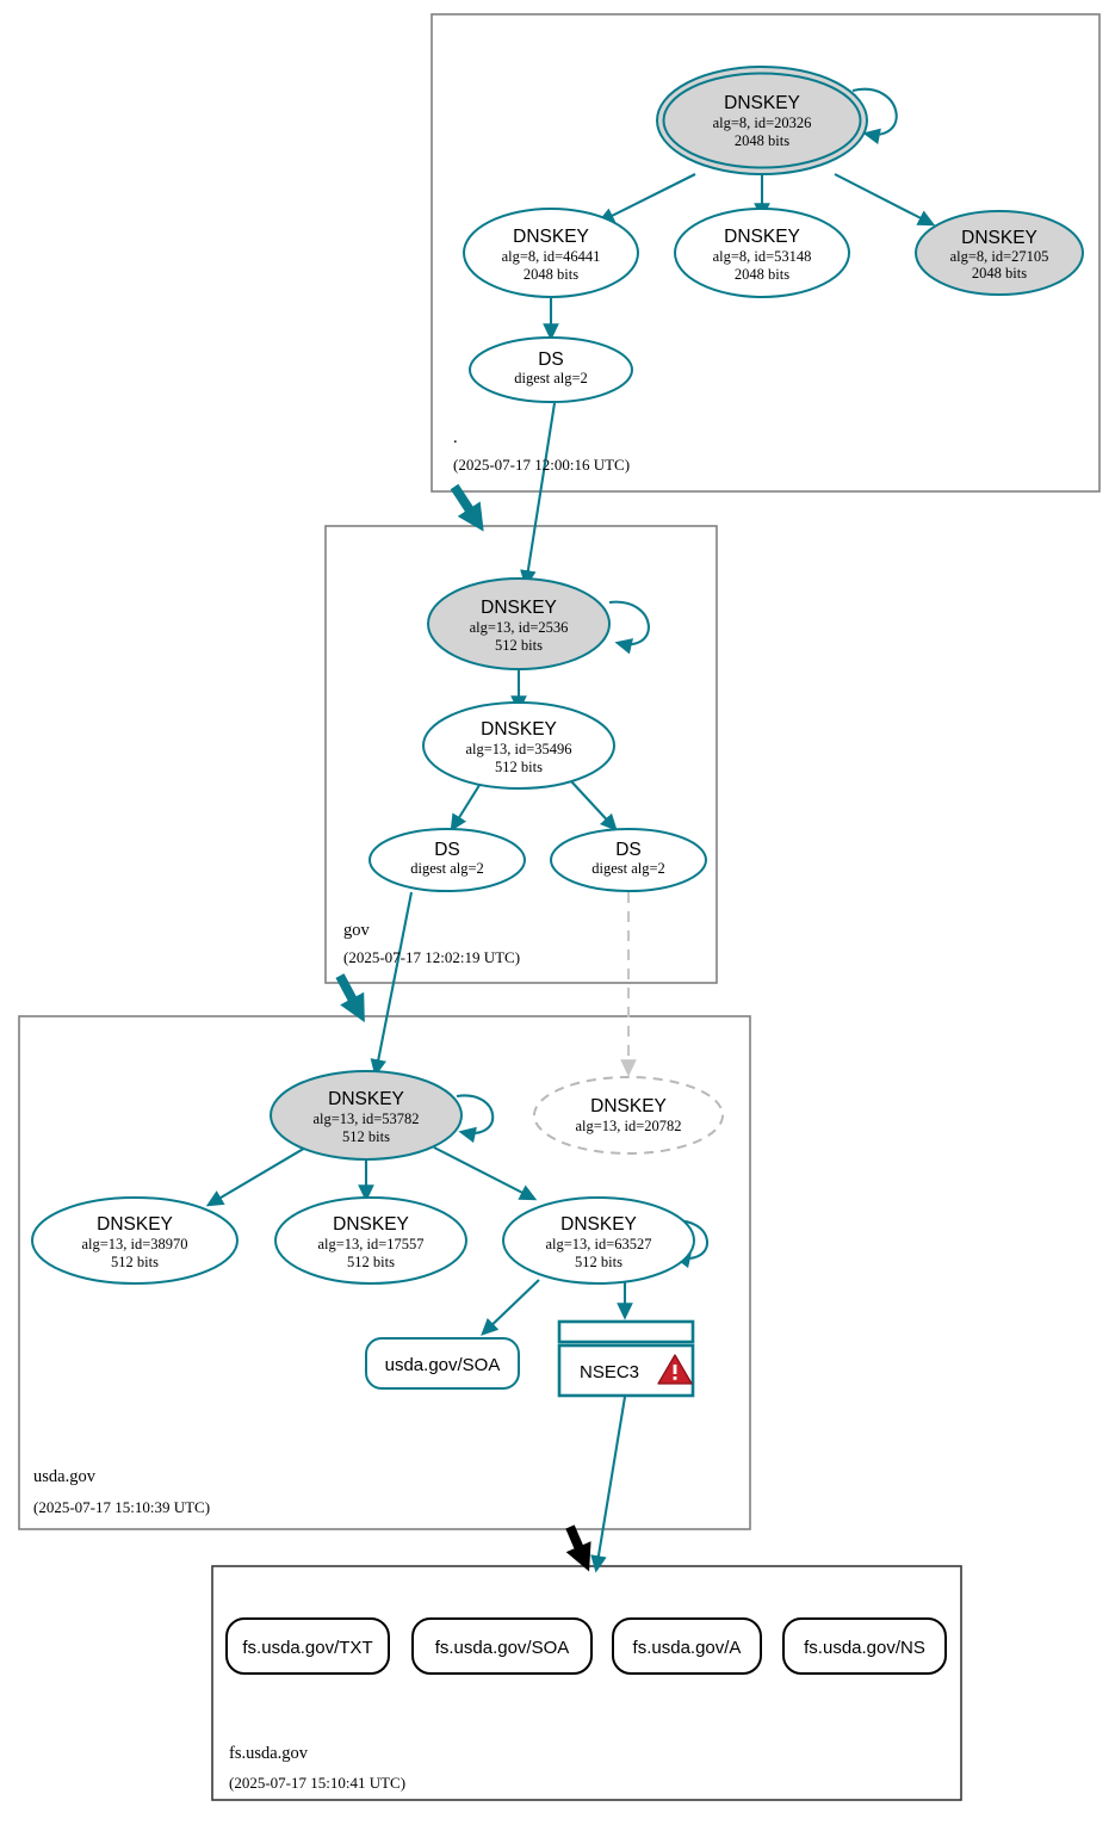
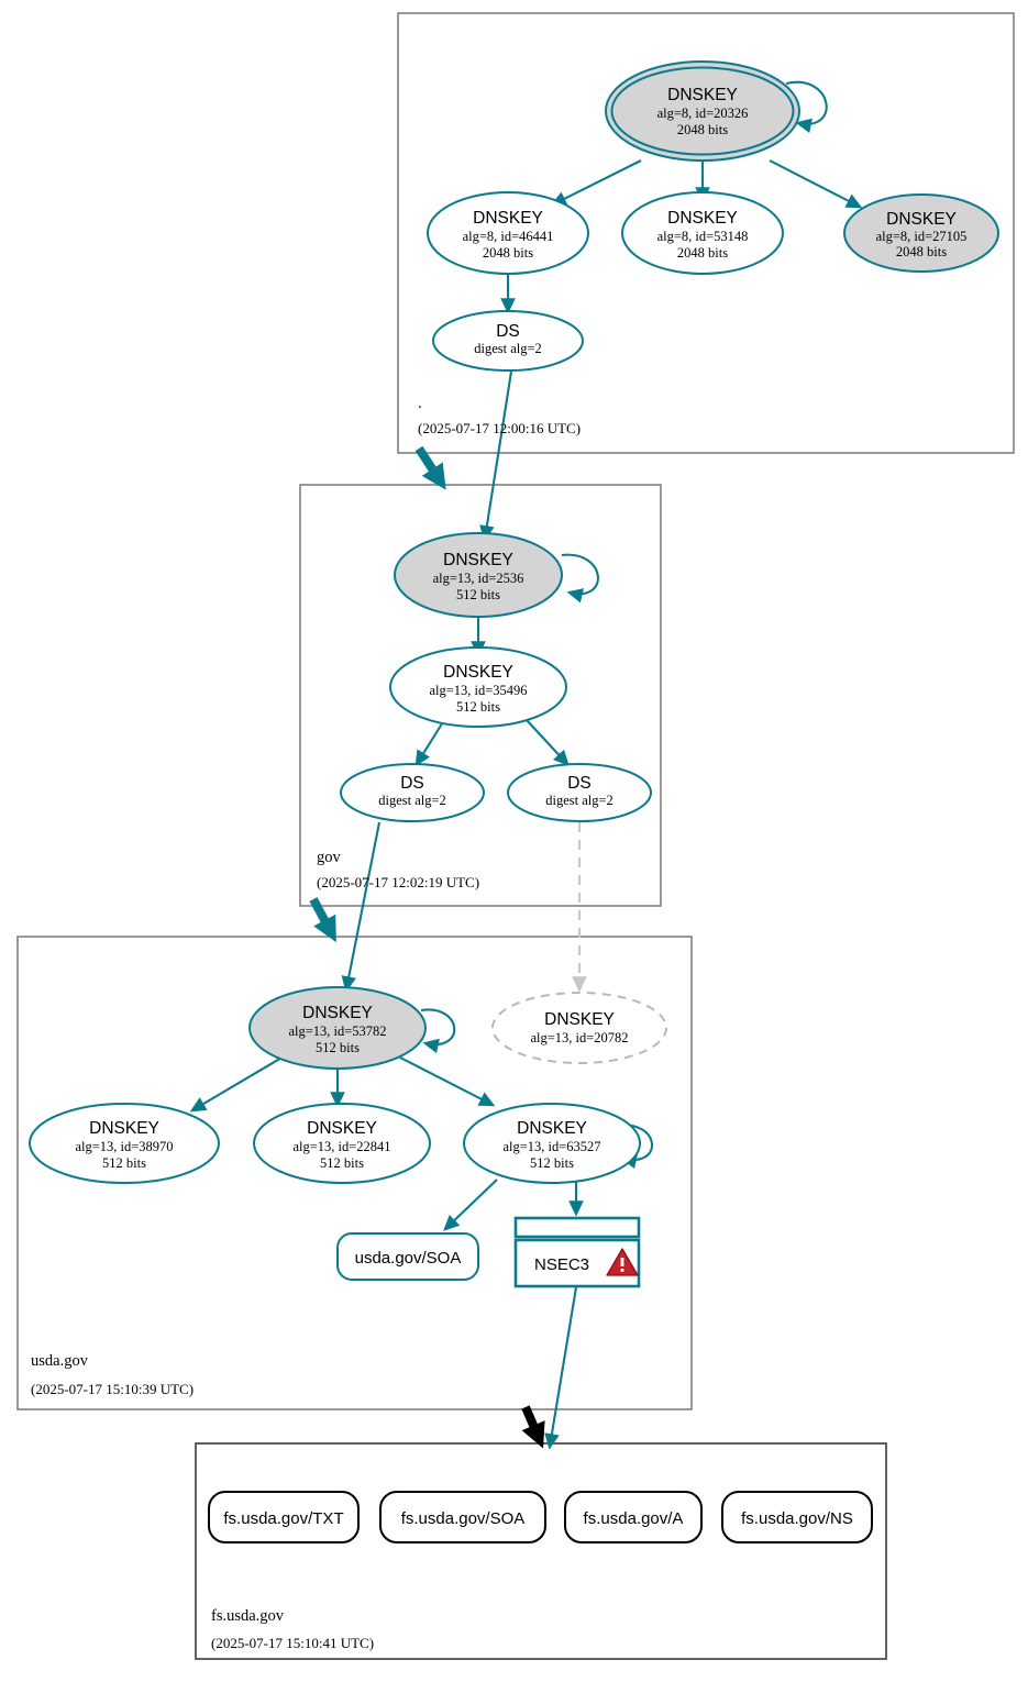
  DNSKEY
  alg=8, id=20326
  2048 bits
  DNSKEY
  alg=8, id=46441
  2048 bits
  DNSKEY
  alg=8, id=53148
  2048 bits
  DNSKEY
  alg=8, id=27105
  2048 bits
  DS
  digest alg=2
  .
  (2025-07-17 12:00:16 UTC)
  DNSKEY
  alg=13, id=2536
  512 bits
  DNSKEY
  alg=13, id=35496
  512 bits
  DS
  digest alg=2
  DS
  digest alg=2
  gov
  (2025-07-17 12:02:19 UTC)
  DNSKEY
  alg=13, id=53782
  512 bits
  DNSKEY
  alg=13, id=20782
  DNSKEY
  alg=13, id=38970
  512 bits
  DNSKEY
- alg=13, id=17557
+ alg=13, id=22841
  512 bits
  DNSKEY
  alg=13, id=63527
  512 bits
  usda.gov/SOA
  NSEC3
  usda.gov
  (2025-07-17 15:10:39 UTC)
  fs.usda.gov/TXT
  fs.usda.gov/SOA
  fs.usda.gov/A
  fs.usda.gov/NS
  fs.usda.gov
  (2025-07-17 15:10:41 UTC)
